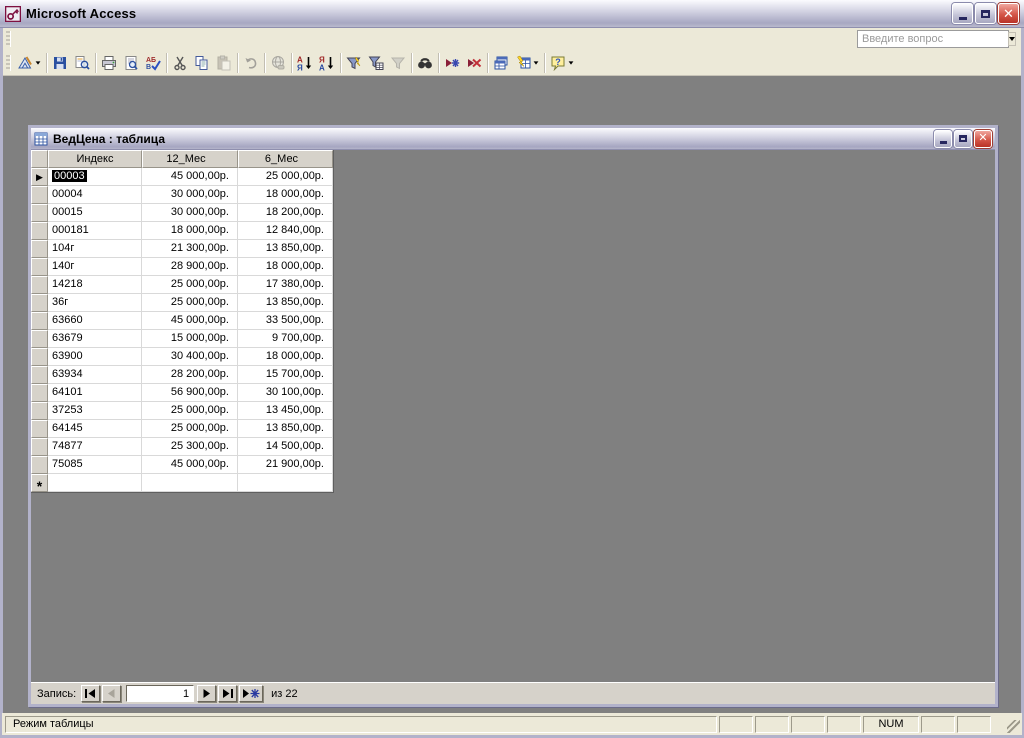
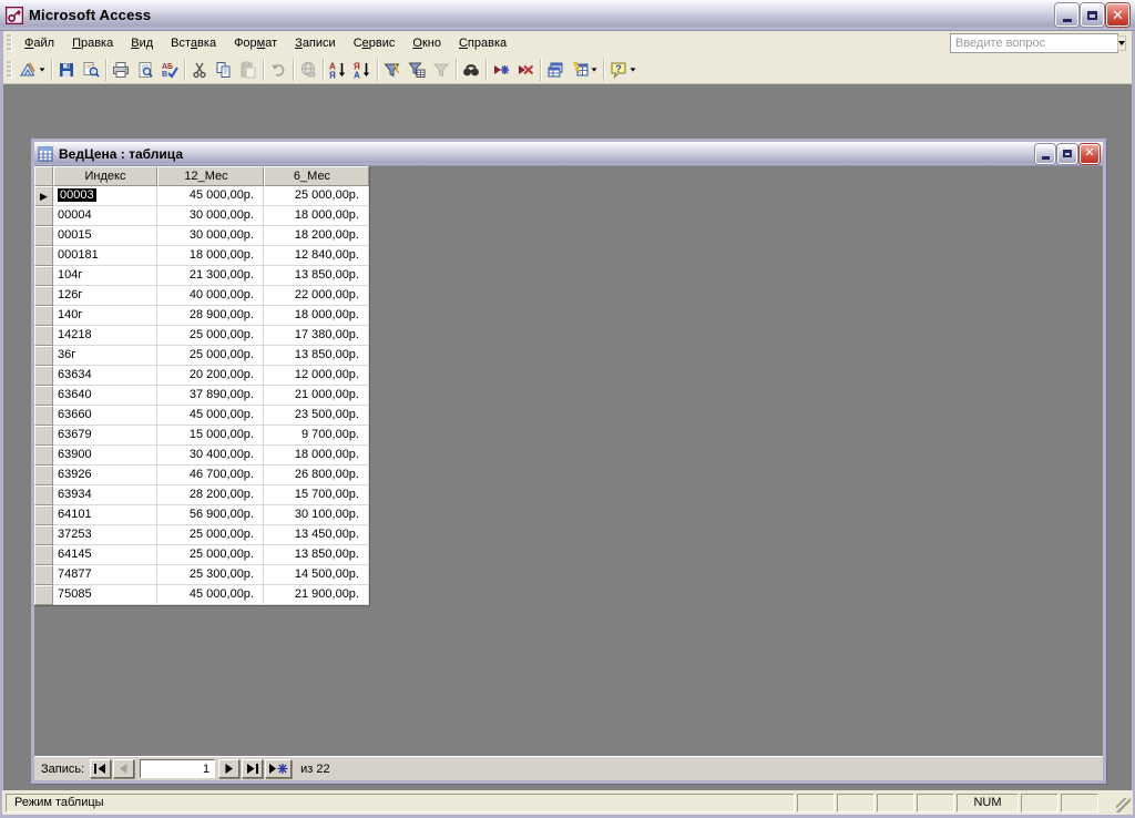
  Microsoft Access
  ✕
+ Файл
+ Правка
+ Вид
+ Вставка
+ Формат
+ Записи
+ Сервис
+ Окно
+ Справка
  Введите вопрос
  А
  Я
  Я
  А
  ?
  ВедЦена : таблица
  ✕
  Индекс
  12_Мес
  6_Мес
  ▶
  00003
  45 000,00р.
  25 000,00р.
  00004
  30 000,00р.
  18 000,00р.
  00015
  30 000,00р.
  18 200,00р.
  000181
  18 000,00р.
  12 840,00р.
  104г
  21 300,00р.
  13 850,00р.
+ 126г
+ 40 000,00р.
+ 22 000,00р.
  140г
  28 900,00р.
  18 000,00р.
  14218
  25 000,00р.
  17 380,00р.
  36г
  25 000,00р.
  13 850,00р.
+ 63634
+ 20 200,00р.
+ 12 000,00р.
+ 63640
+ 37 890,00р.
+ 21 000,00р.
  63660
  45 000,00р.
- 33 500,00р.
+ 23 500,00р.
  63679
  15 000,00р.
  9 700,00р.
  63900
  30 400,00р.
  18 000,00р.
+ 63926
+ 46 700,00р.
+ 26 800,00р.
  63934
  28 200,00р.
  15 700,00р.
  64101
  56 900,00р.
  30 100,00р.
  37253
  25 000,00р.
  13 450,00р.
  64145
  25 000,00р.
  13 850,00р.
  74877
  25 300,00р.
  14 500,00р.
  75085
  45 000,00р.
  21 900,00р.
- *
  Запись:
  1
  из 22
  Режим таблицы
  NUM
